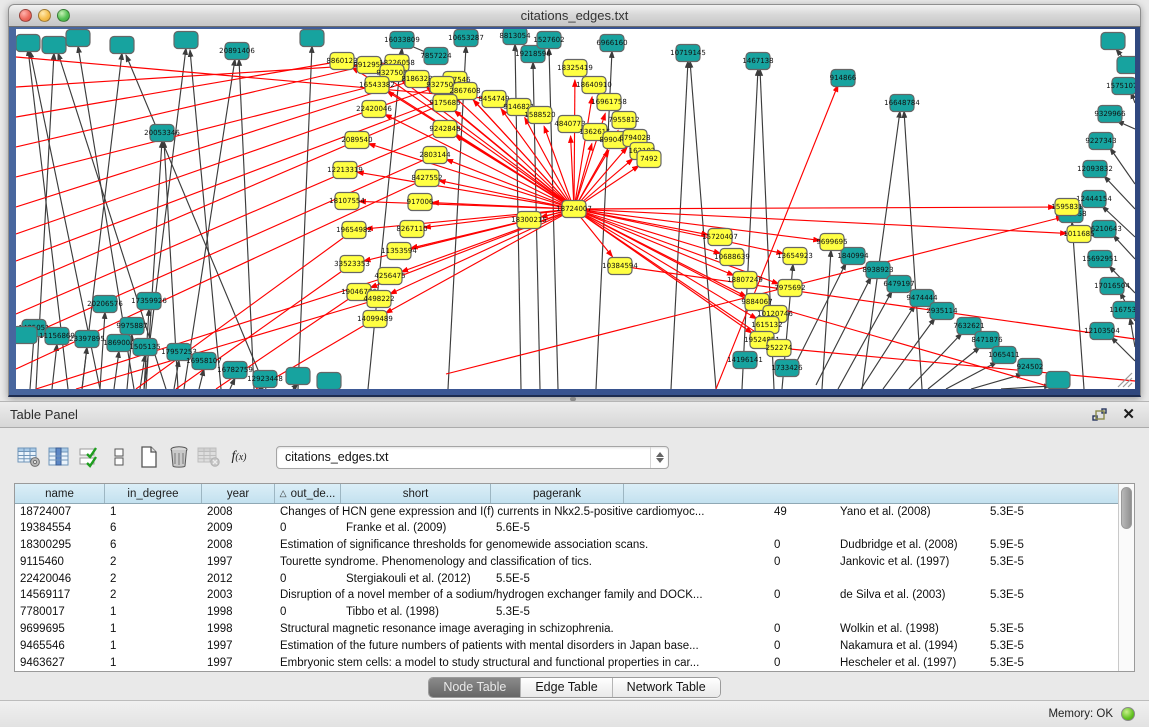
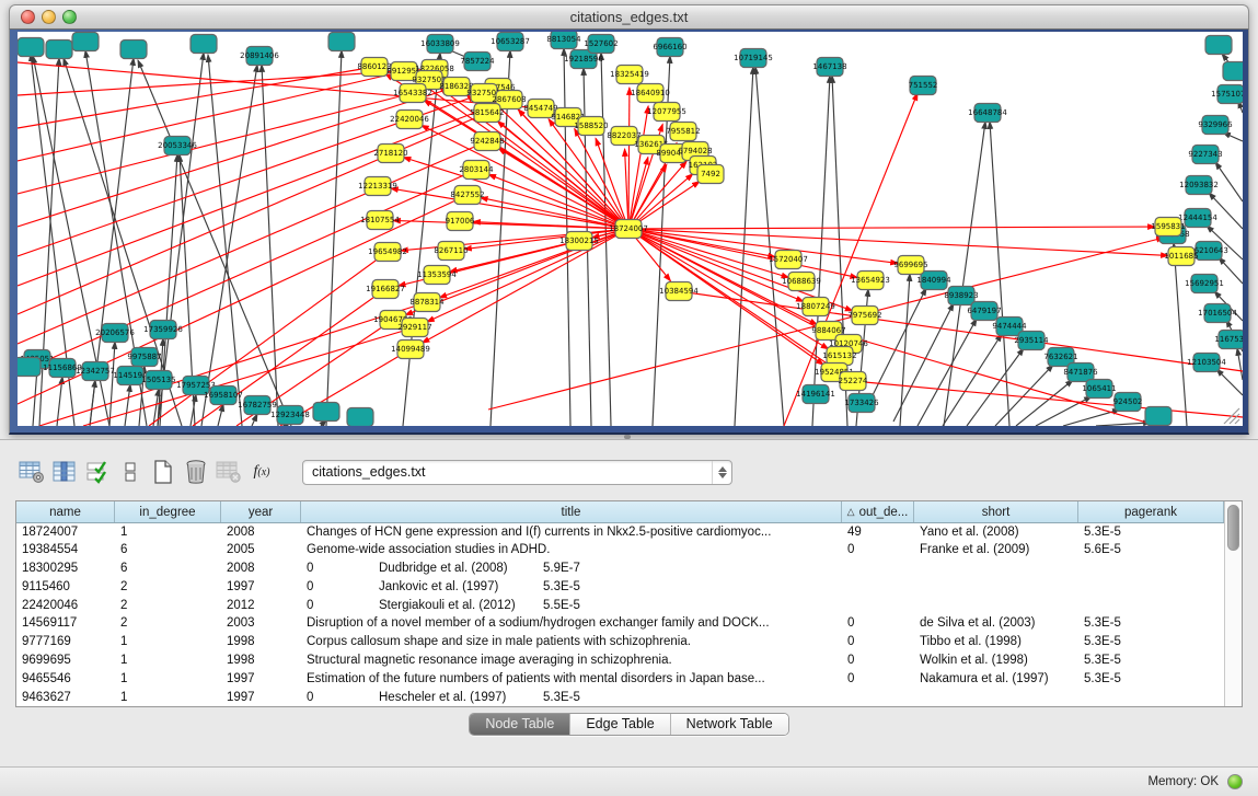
  citations_edges.txt
  20891406
  16033809
  7857224
  10653287
  8813054
  19218596
  1527602
  6966160
  10719145
  1467138
- 914866
+ 751552
  20053346
  16648784
  11156869
- 23397895
+ 12342757
  20206576
  17359926
  9975887
- 1869004
+ 1145194
  1505135
  17957253
  16958107
  16782759
  12923448
  14196141
  1733426
  1840994
  8938923
  6479197
  9474444
  2935114
  7632621
  8471876
  1065411
  924502
  157510
  9329966
  9227343
  12093832
  12444154
  6210643
  15692951
  17016504
  116753
  12103504
  18724007
  8860123
  891295
  18226058
  932750
  16543382
  818632
  932750
  2867608
- 9175685
+ 5815642
  8454749
  914682
  22420046
  9242848
- 2089540
+ 2718120
  2803144
  12213319
  8427552
  18107554
  917006
  18325419
  18640910
- 16961758
+ 12077955
  7955812
  1588520
- 4840773
+ 8822037
  136261
  89904
  6794028
  7492
  19654982
  8267110
  11353594
- 33523353
+ 19166827
- 4256475
+ 8878314
  190467
- 4498222
+ 2929117
  14099489
  18300215
  10384594
  15720407
  10688639
  13654923
  9699695
  18807249
  7975692
  9884067
  10120746
  1615132
  252274
  1595831
  1011685
- Table Panel
- ✕
  f
  (x)
  citations_edges.txt
  name
  in_degree
  year
+ title
  △
  out_de...
  short
  pagerank
  18724007
  1
  2008
  Changes of HCN gene expression and I(f) currents in Nkx2.5-positive cardiomyoc...
  49
  Yano et al. (2008)
  5.3E-5
  19384554
  6
- 2009
+ 2005
+ Genome-wide association studies in ADHD.
  0
  Franke et al. (2009)
  5.6E-5
  18300295
  6
  2008
- Estimation of significance thresholds for genomewide association scans.
  0
  Dudbridge et al. (2008)
- 5.9E-5
+ 5.9E-7
  9115460
  2
  1997
- Tourette syndrome. Phenomenology and classification of tics.
  0
  Jankovic et al. (1997)
  5.3E-5
  22420046
  2
  2012
  0
  Stergiakouli et al. (2012)
  5.5E-5
  14569117
  2
  2003
  Disruption of a novel member of a sodium/hydrogen exchanger family and DOCK...
  0
  de Silva et al. (2003)
  5.3E-5
- 7780017
+ 9777169
  1
  1998
+ Corpus callosum shape and size in male patients with schizophrenia.
  0
  Tibbo et al. (1998)
  5.3E-5
  9699695
  1
  1998
  Structural magnetic resonance image averaging in schizophrenia.
  0
  Wolkin et al. (1998)
  5.3E-5
  9465546
  1
  1997
  Estimation of the future numbers of patients with mental disorders in Japan base...
  0
- Nakamura et al. (1994)
+ Nakamura et al. (1997)
  5.3E-5
  9463627
  1
  1997
- Embryonic stem cells: a model to study structural and functional properties in car...
  0
  Hescheler et al. (1997)
  5.3E-5
  Node Table
  Edge Table
  Network Table
  Memory: OK
